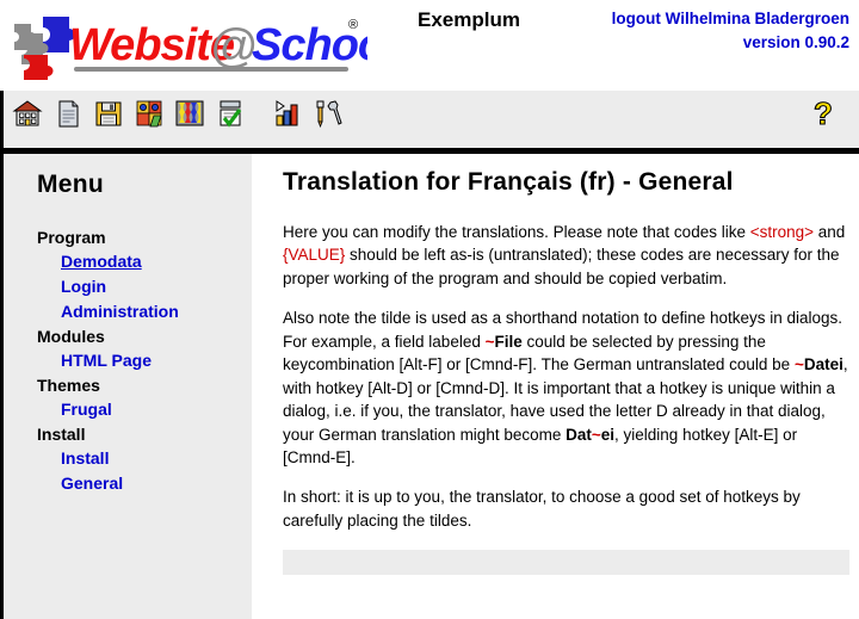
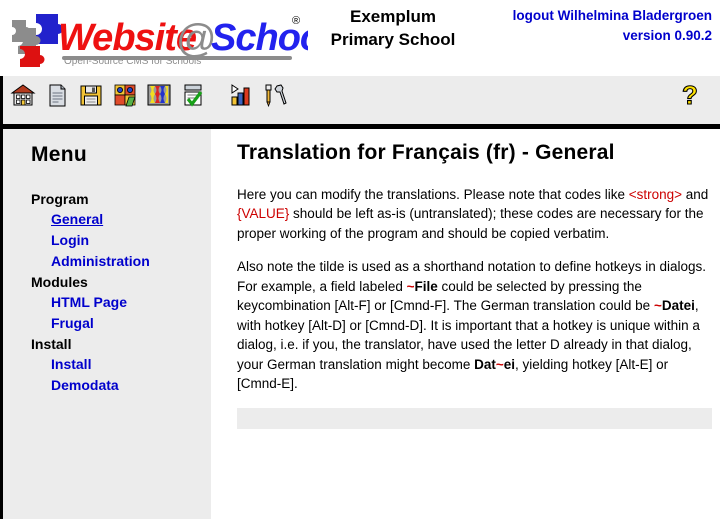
  Website
  @
+ Open-Source CMS for Schools
  ®
  Exemplum
+ Primary School
  logout Wilhelmina Bladergroen
  version 0.90.2
  ?
  Menu
  Program
- Demodata
+ General
  Login
  Administration
  Modules
  HTML Page
- Themes
  Frugal
  Install
  Install
- General
+ Demodata
  Translation for Français (fr) - General
  Here you can modify the translations. Please note that codes like <strong> and {VALUE} should be left as-is (untranslated); these codes are necessary for the proper working of the program and should be copied verbatim.
- Also note the tilde is used as a shorthand notation to define hotkeys in dialogs. For example, a field labeled ~File could be selected by pressing the keycombination [Alt-F] or [Cmnd-F]. The German untranslated could be ~Datei, with hotkey [Alt-D] or [Cmnd-D]. It is important that a hotkey is unique within a dialog, i.e. if you, the translator, have used the letter D already in that dialog, your German translation might become Dat~ei, yielding hotkey [Alt-E] or [Cmnd-E].
+ Also note the tilde is used as a shorthand notation to define hotkeys in dialogs. For example, a field labeled ~File could be selected by pressing the keycombination [Alt-F] or [Cmnd-F]. The German translation could be ~Datei, with hotkey [Alt-D] or [Cmnd-D]. It is important that a hotkey is unique within a dialog, i.e. if you, the translator, have used the letter D already in that dialog, your German translation might become Dat~ei, yielding hotkey [Alt-E] or [Cmnd-E].
- In short: it is up to you, the translator, to choose a good set of hotkeys by carefully placing the tildes.
